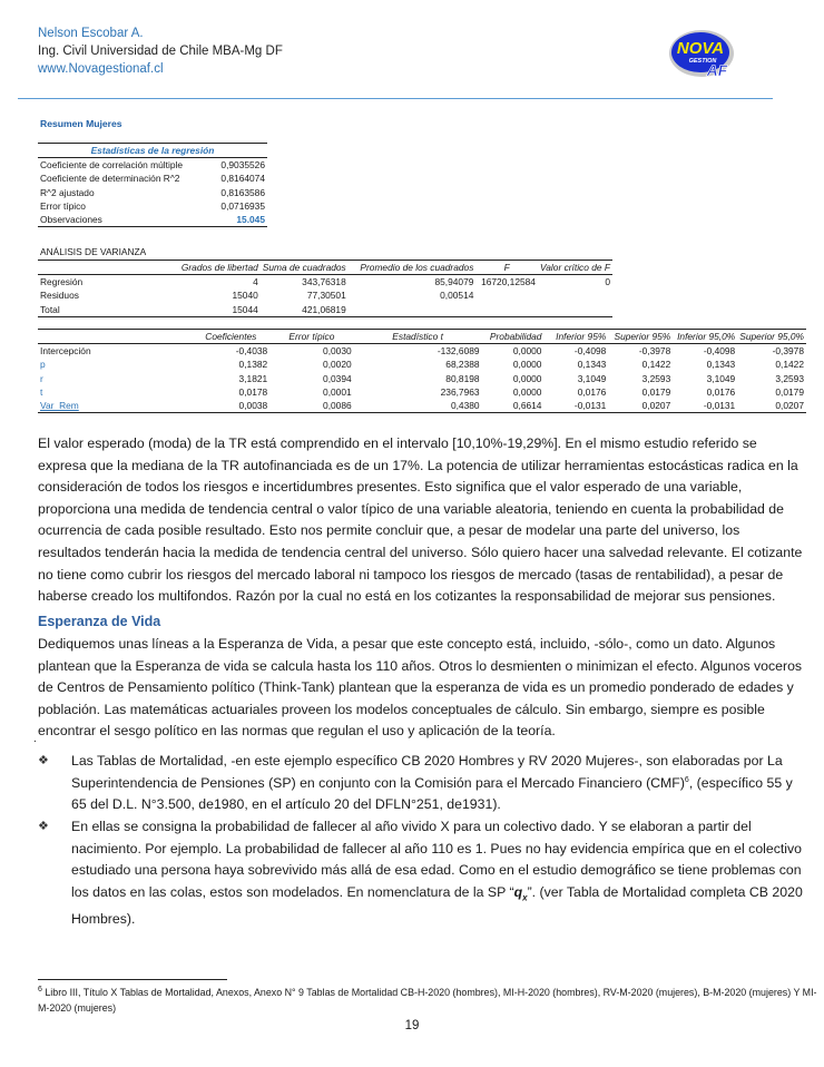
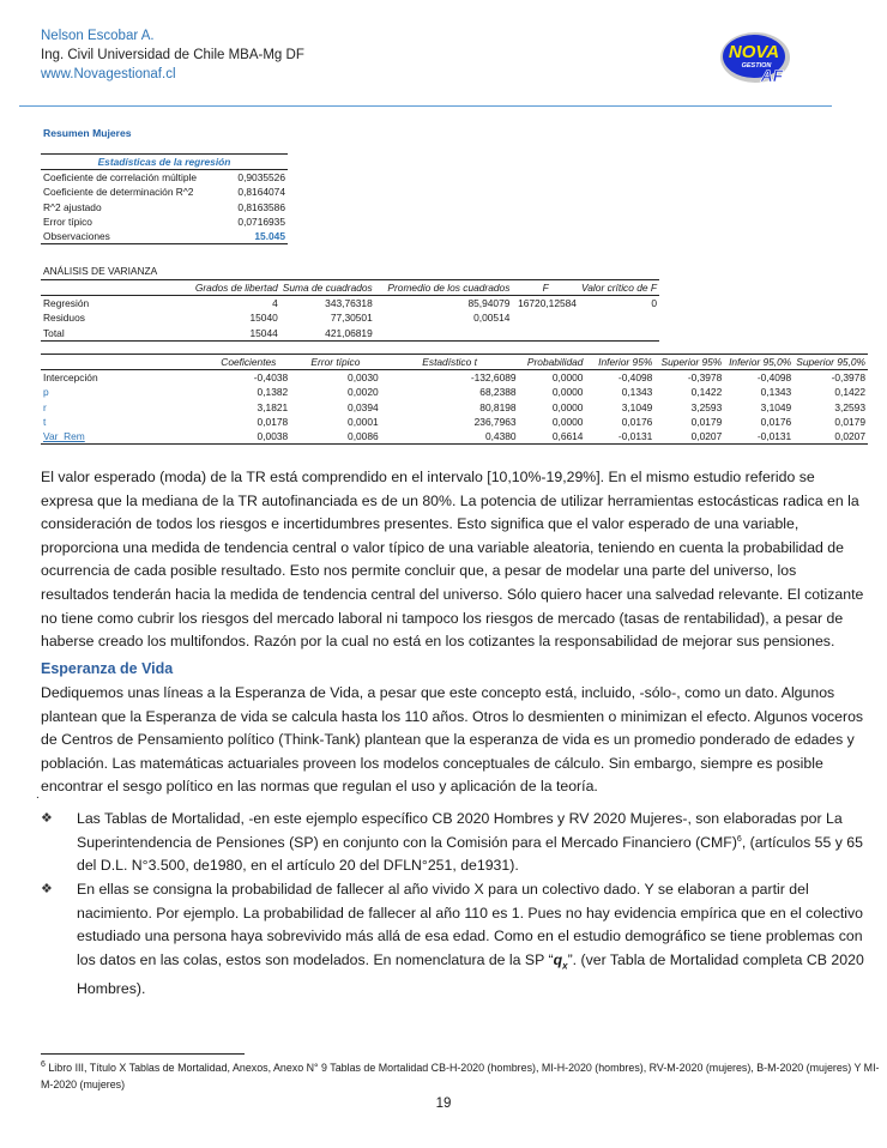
  Nelson Escobar A.
  Ing. Civil Universidad de Chile MBA-Mg DF
  www.Novagestionaf.cl
  NOVA
  AF
  Resumen Mujeres
  Estadísticas de la regresión
  Coeficiente de correlación múltiple	0,9035526
  Coeficiente de determinación R^2	0,8164074
  R^2 ajustado	0,8163586
  Error típico	0,0716935
  Observaciones	15.045
  ANÁLISIS DE VARIANZA
  	Grados de libertad	Suma de cuadrados	Promedio de los cuadrados	F	Valor crítico de F
  Regresión	4	343,76318	85,94079	16720,12584	0
  Residuos	15040	77,30501	0,00514
  Total	15044	421,06819
  	Coeficientes	Error típico	Estadístico t	Probabilidad	Inferior 95%	Superior 95%	Inferior 95,0%	Superior 95,0%
  Intercepción	-0,4038	0,0030	-132,6089	0,0000	-0,4098	-0,3978	-0,4098	-0,3978
  p	0,1382	0,0020	68,2388	0,0000	0,1343	0,1422	0,1343	0,1422
  r	3,1821	0,0394	80,8198	0,0000	3,1049	3,2593	3,1049	3,2593
  t	0,0178	0,0001	236,7963	0,0000	0,0176	0,0179	0,0176	0,0179
  Var_Rem	0,0038	0,0086	0,4380	0,6614	-0,0131	0,0207	-0,0131	0,0207
- El valor esperado (moda) de la TR está comprendido en el intervalo [10,10%-19,29%]. En el mismo estudio referido se expresa que la mediana de la TR autofinanciada es de un 17%. La potencia de utilizar herramientas estocásticas radica en la consideración de todos los riesgos e incertidumbres presentes. Esto significa que el valor esperado de una variable, proporciona una medida de tendencia central o valor típico de una variable aleatoria, teniendo en cuenta la probabilidad de ocurrencia de cada posible resultado. Esto nos permite concluir que, a pesar de modelar una parte del universo, los resultados tenderán hacia la medida de tendencia central del universo. Sólo quiero hacer una salvedad relevante. El cotizante no tiene como cubrir los riesgos del mercado laboral ni tampoco los riesgos de mercado (tasas de rentabilidad), a pesar de haberse creado los multifondos. Razón por la cual no está en los cotizantes la responsabilidad de mejorar sus pensiones.
+ El valor esperado (moda) de la TR está comprendido en el intervalo [10,10%-19,29%]. En el mismo estudio referido se expresa que la mediana de la TR autofinanciada es de un 80%. La potencia de utilizar herramientas estocásticas radica en la consideración de todos los riesgos e incertidumbres presentes. Esto significa que el valor esperado de una variable, proporciona una medida de tendencia central o valor típico de una variable aleatoria, teniendo en cuenta la probabilidad de ocurrencia de cada posible resultado. Esto nos permite concluir que, a pesar de modelar una parte del universo, los resultados tenderán hacia la medida de tendencia central del universo. Sólo quiero hacer una salvedad relevante. El cotizante no tiene como cubrir los riesgos del mercado laboral ni tampoco los riesgos de mercado (tasas de rentabilidad), a pesar de haberse creado los multifondos. Razón por la cual no está en los cotizantes la responsabilidad de mejorar sus pensiones.
  Esperanza de Vida
  Dediquemos unas líneas a la Esperanza de Vida, a pesar que este concepto está, incluido, -sólo-, como un dato. Algunos plantean que la Esperanza de vida se calcula hasta los 110 años. Otros lo desmienten o minimizan el efecto. Algunos voceros de Centros de Pensamiento político (Think-Tank) plantean que la esperanza de vida es un promedio ponderado de edades y población. Las matemáticas actuariales proveen los modelos conceptuales de cálculo. Sin embargo, siempre es posible encontrar el sesgo político en las normas que regulan el uso y aplicación de la teoría.
  .
  ❖
- Las Tablas de Mortalidad, -en este ejemplo específico CB 2020 Hombres y RV 2020 Mujeres-, son elaboradas por La Superintendencia de Pensiones (SP) en conjunto con la Comisión para el Mercado Financiero (CMF) , (específico 55 y 65 del D.L. N°3.500, de1980, en el artículo 20 del DFLN°251, de1931).
+ Las Tablas de Mortalidad, -en este ejemplo específico CB 2020 Hombres y RV 2020 Mujeres-, son elaboradas por La Superintendencia de Pensiones (SP) en conjunto con la Comisión para el Mercado Financiero (CMF) , (artículos 55 y 65 del D.L. N°3.500, de1980, en el artículo 20 del DFLN°251, de1931).
  ❖
  En ellas se consigna la probabilidad de fallecer al año vivido X para un colectivo dado. Y se elaboran a partir del nacimiento. Por ejemplo. La probabilidad de fallecer al año 110 es 1. Pues no hay evidencia empírica que en el colectivo estudiado una persona haya sobrevivido más allá de esa edad. Como en el estudio demográfico se tiene problemas con los datos en las colas, estos son modelados. En nomenclatura de la SP “qx”. (ver Tabla de Mortalidad completa CB 2020 Hombres).
  Libro III, Título X Tablas de Mortalidad, Anexos, Anexo N° 9 Tablas de Mortalidad CB-H-2020 (hombres), MI-H-2020 (hombres), RV-M-2020 (mujeres), B-M-2020 (mujeres) Y MI-M-2020 (mujeres)
  19
